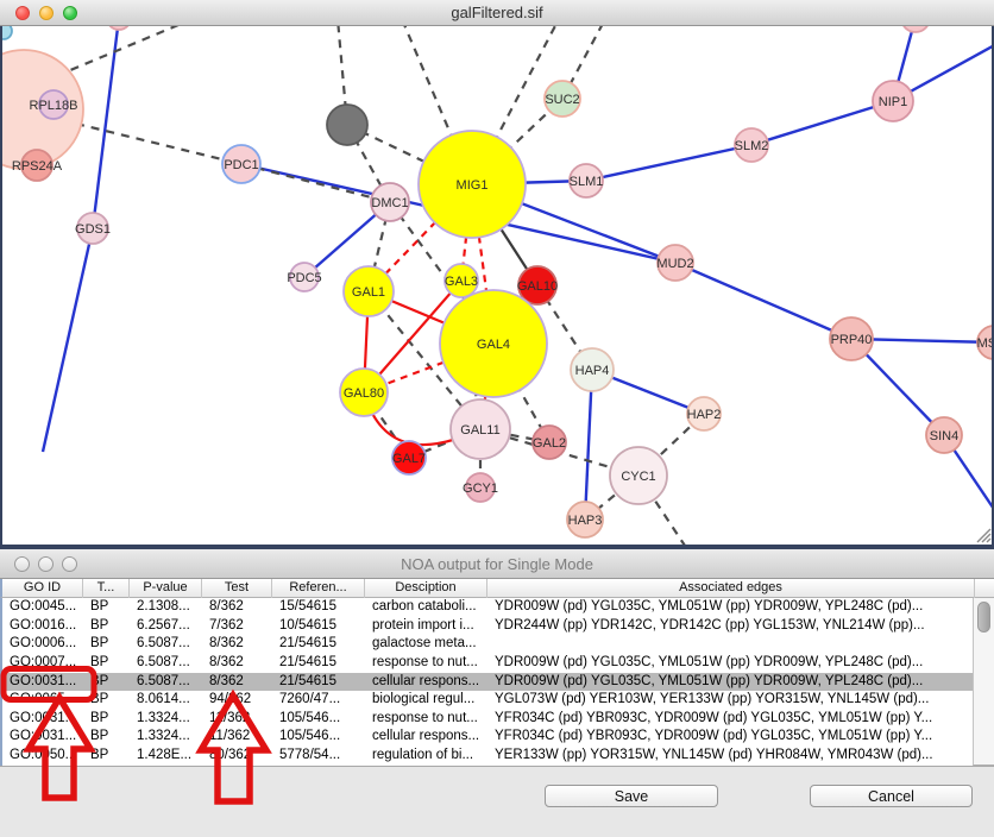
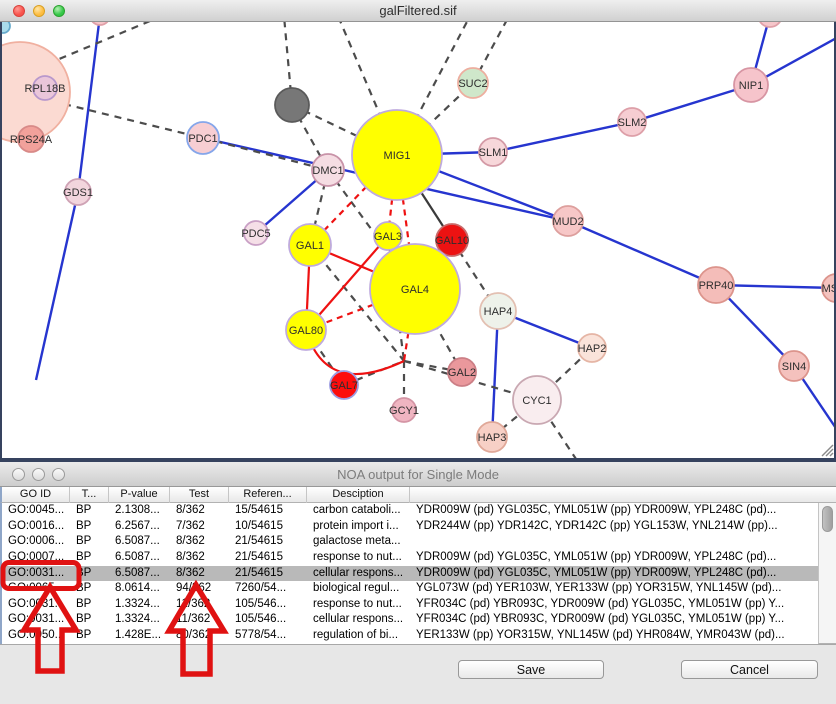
  galFiltered.sif
  RPL18B
  RPS24A
  GDS1
  PDC1
  DMC1
  SUC2
  SLM1
  SLM2
  NIP1
  MUD2
  PRP40
  SIN4
  HAP2
  HAP4
  CYC1
  HAP3
  PDC5
  GAL1
  GAL3
  GAL10
  GAL80
- GAL11
  GCY1
  GAL7
  GAL2
  GAL4
  MIG1
  NOA output for Single Mode
  GO ID
  T...
  P-value
  Test
  Referen...
  Desciption
- Associated edges
  GO:0045...
  BP
  2.1308...
  8/362
  15/54615
  carbon cataboli...
  YDR009W (pd) YGL035C, YML051W (pp) YDR009W, YPL248C (pd)...
  GO:0016...
  BP
  6.2567...
  7/362
  10/54615
  protein import i...
  YDR244W (pp) YDR142C, YDR142C (pp) YGL153W, YNL214W (pp)...
  GO:0006...
  BP
  6.5087...
  8/362
  21/54615
  galactose meta...
  GO:0007...
  BP
  6.5087...
  8/362
  21/54615
  response to nut...
  YDR009W (pd) YGL035C, YML051W (pp) YDR009W, YPL248C (pd)...
  GO:0031...
  6.5087...
  8/362
  21/54615
  cellular respons...
  YDR009W (pd) YGL035C, YML051W (pp) YDR009W, YPL248C (pd)...
  BP
  8.0614...
  94/62
- 7260/47...
+ 7260/54...
  biological regul...
  YGL073W (pd) YER103W, YER133W (pp) YOR315W, YNL145W (pd)...
  GO:031.
  BP
  1.3324...
  105/546...
  response to nut...
  YFR034C (pd) YBR093C, YDR009W (pd) YGL035C, YML051W (pp) Y...
  GO031...
  BP
  1.3324...
  1/362
  105/546...
  cellular respons...
  YFR034C (pd) YBR093C, YDR009W (pd) YGL035C, YML051W (pp) Y...
  GO:050.
  BP
  1.428E...
  5778/54...
  regulation of bi...
  YER133W (pp) YOR315W, YNL145W (pd) YHR084W, YMR043W (pd)...
  Save
  Cancel
